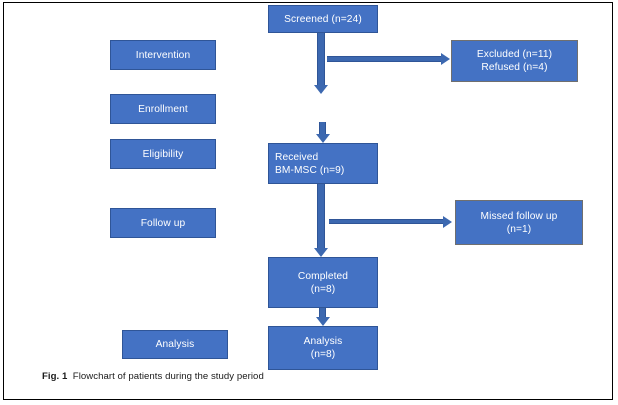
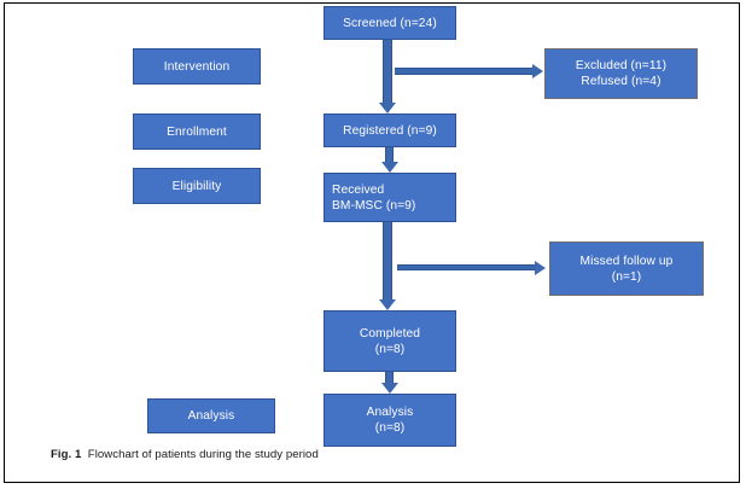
  Intervention
  Enrollment
  Eligibility
- Follow up
  Analysis
  Screened (n=24)
+ Registered (n=9)
  Received
  BM-MSC (n=9)
  Completed
  (n=8)
  Analysis
  (n=8)
  Excluded (n=11)
  Refused (n=4)
  Missed follow up
  (n=1)
  Fig. 1 Flowchart of patients during the study period
